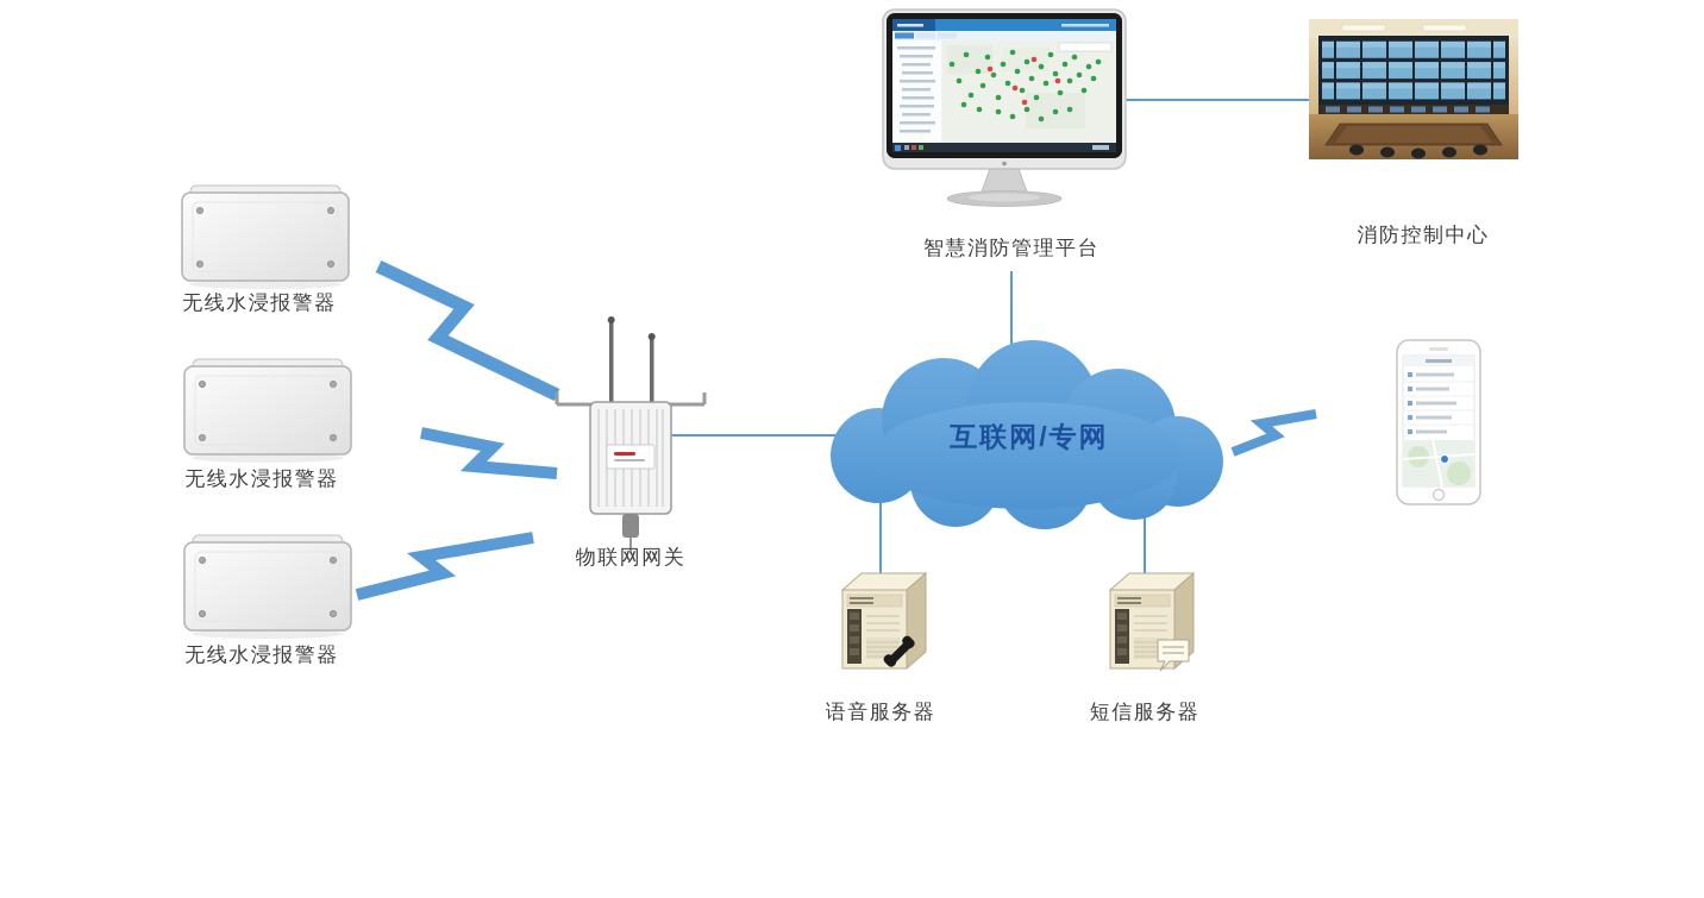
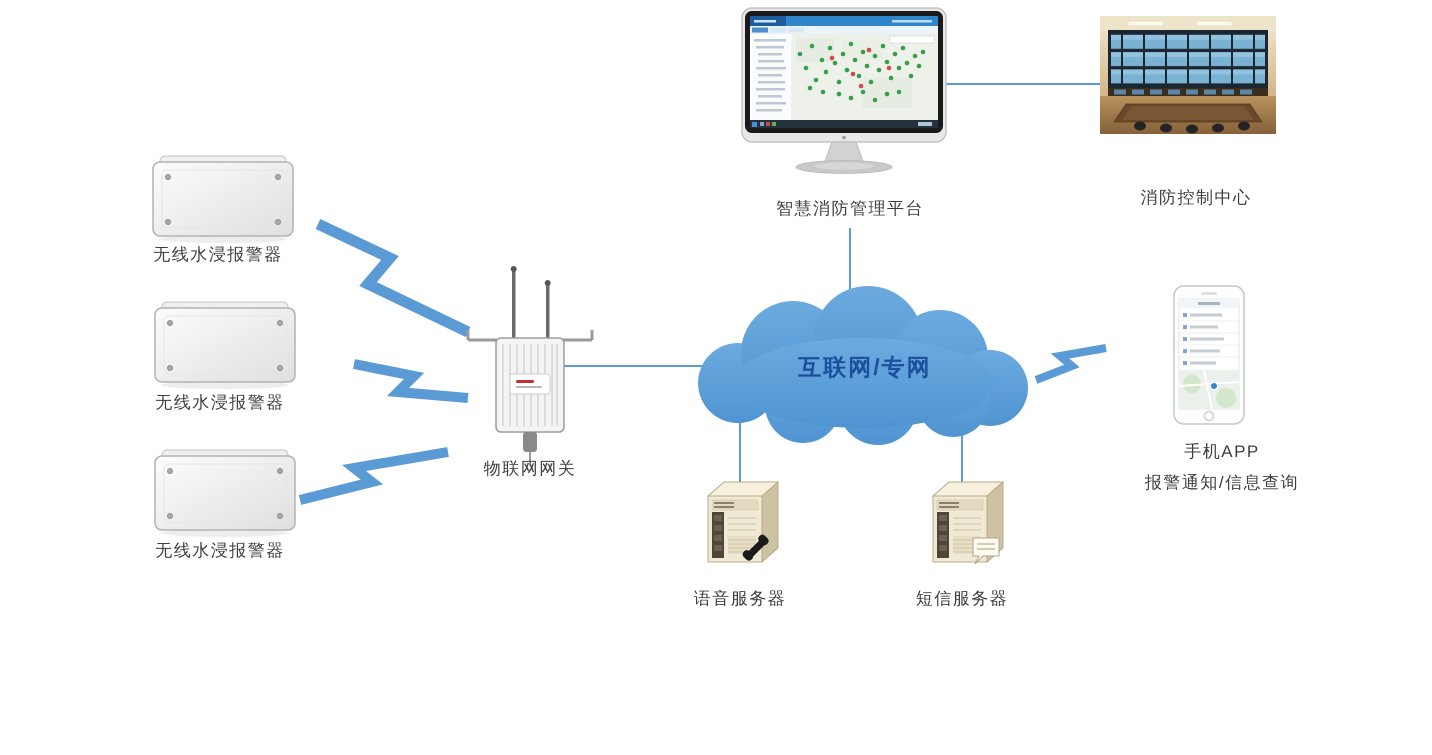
  无线水浸报警器
  无线水浸报警器
  无线水浸报警器
  物联网网关
  智慧消防管理平台
  消防控制中心
+ 手机APP
+ 报警通知/信息查询
  语音服务器
  短信服务器
  互联网/专网
